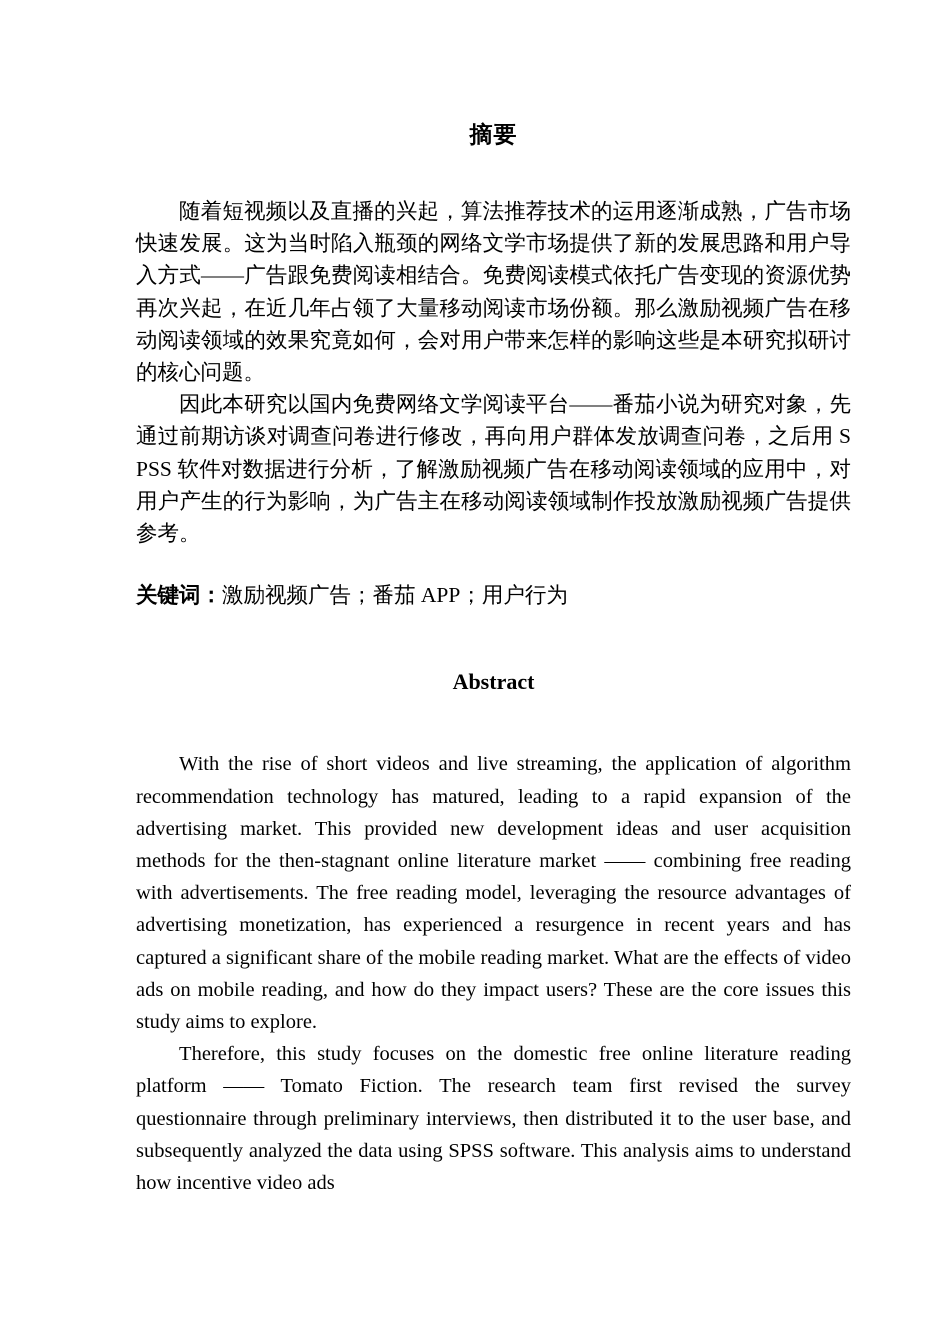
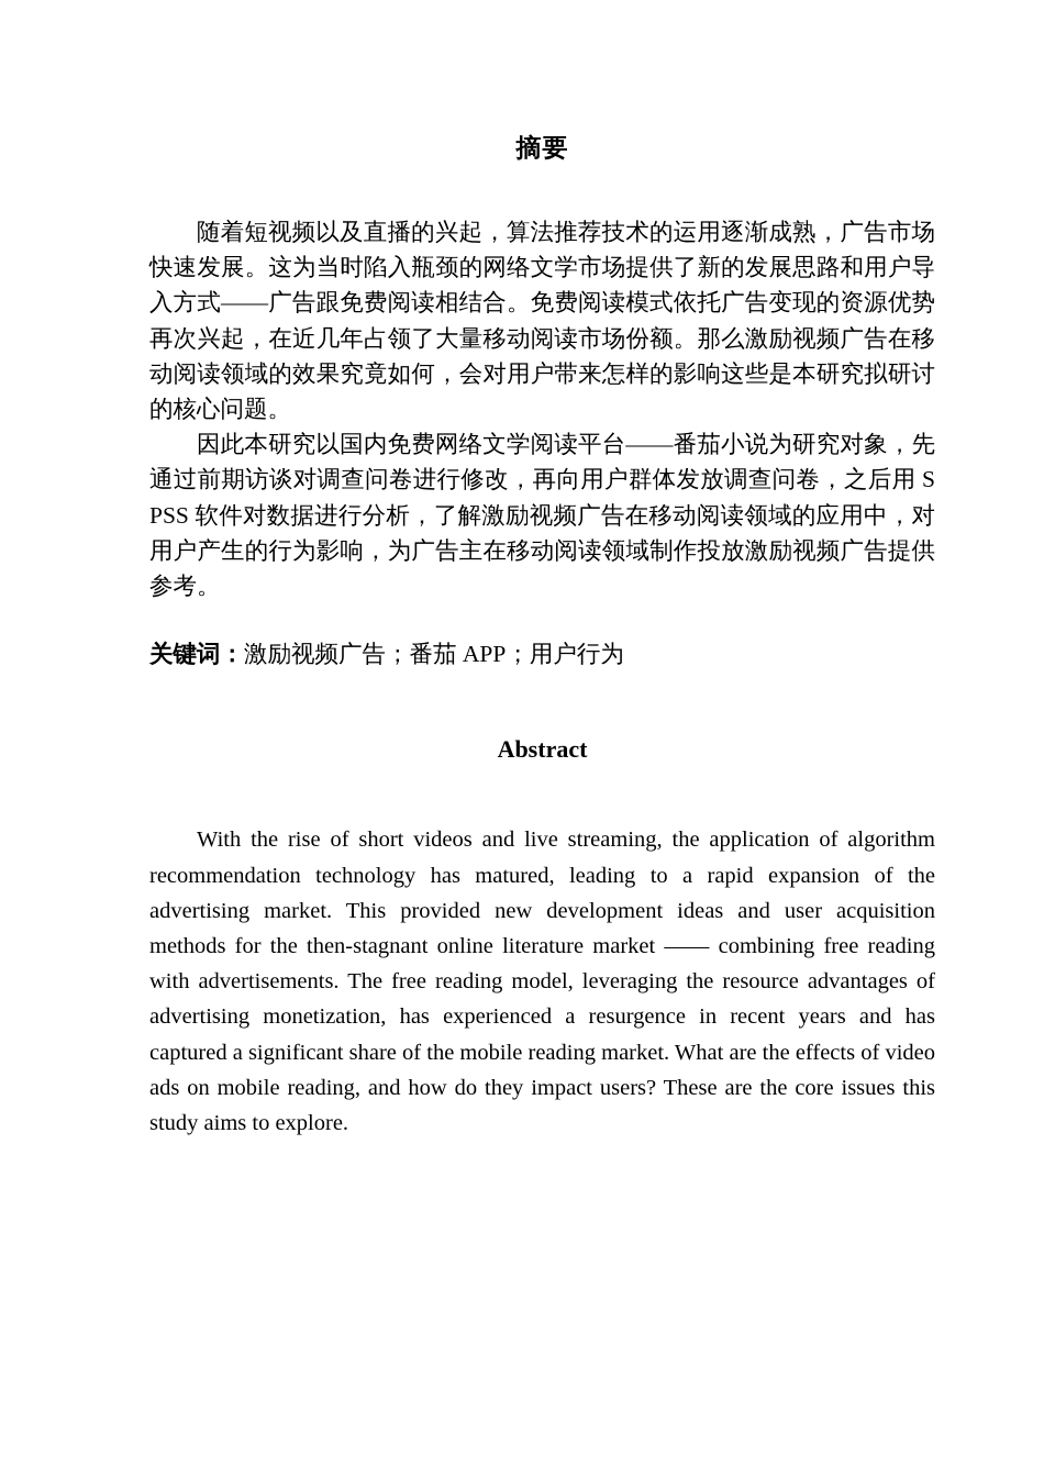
  摘要
  随着短视频以及直播的兴起，算法推荐技术的运用逐渐成熟，广告市场快速发展。这为当时陷入瓶颈的网络文学市场提供了新的发展思路和用户导入方式——广告跟免费阅读相结合。免费阅读模式依托广告变现的资源优势再次兴起，在近几年占领了大量移动阅读市场份额。那么激励视频广告在移动阅读领域的效果究竟如何，会对用户带来怎样的影响这些是本研究拟研讨的核心问题。
  因此本研究以国内免费网络文学阅读平台——番茄小说为研究对象，先通过前期访谈对调查问卷进行修改，再向用户群体发放调查问卷，之后用 SPSS 软件对数据进行分析，了解激励视频广告在移动阅读领域的应用中，对用户产生的行为影响，为广告主在移动阅读领域制作投放激励视频广告提供参考。
  关键词：激励视频广告；番茄 APP；用户行为
  Abstract
  With the rise of short videos and live streaming, the application of algorithm recommendation technology has matured, leading to a rapid expansion of the advertising market. This provided new development ideas and user acquisition methods for the then-stagnant online literature market —— combining free reading with advertisements. The free reading model, leveraging the resource advantages of advertising monetization, has experienced a resurgence in recent years and has captured a significant share of the mobile reading market. What are the effects of video ads on mobile reading, and how do they impact users? These are the core issues this study aims to explore.
- Therefore, this study focuses on the domestic free online literature reading platform —— Tomato Fiction. The research team first revised the survey questionnaire through preliminary interviews, then distributed it to the user base, and subsequently analyzed the data using SPSS software. This analysis aims to understand how incentive video ads
